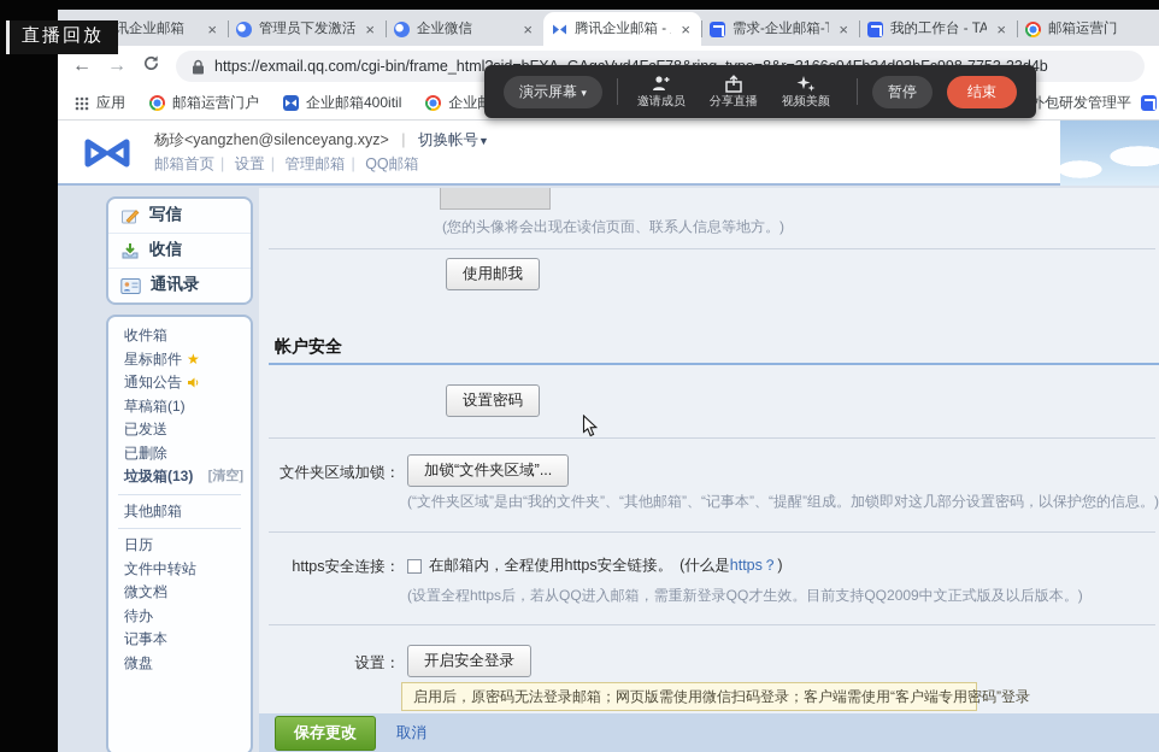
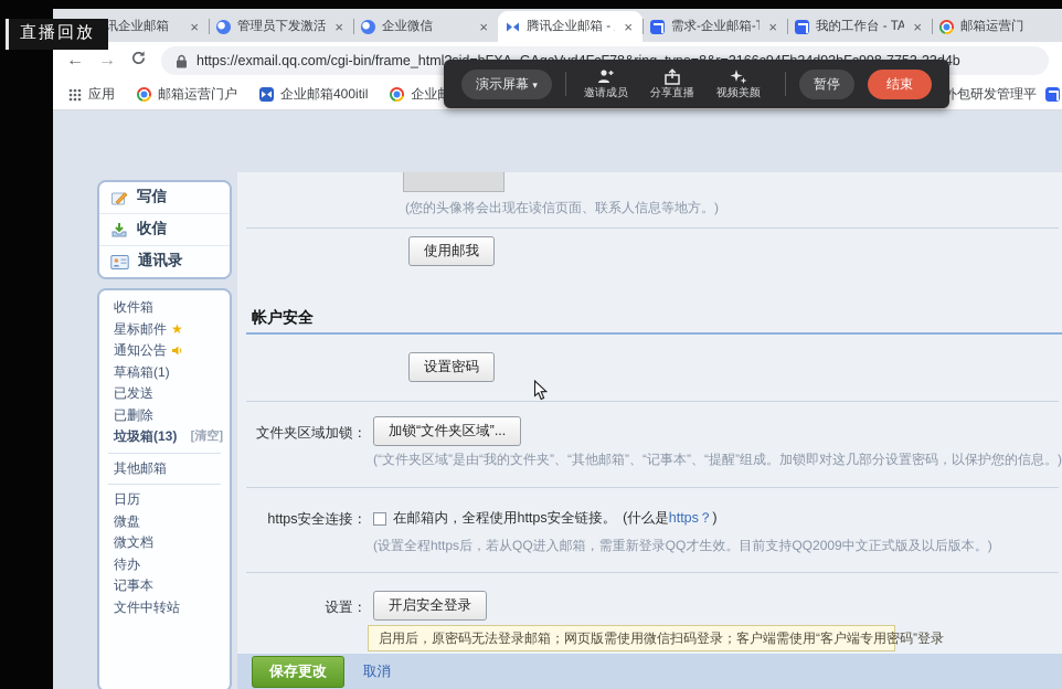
  直播回放
  讯企业邮箱
  ×
  管理员下发激活
  ×
  企业微信
  ×
  腾讯企业邮箱 -
  ×
  需求-企业邮箱-T
  ×
  我的工作台 - TA
  ×
  邮箱运营门
  ←
  →
  应用
  邮箱运营门户
  企业邮箱400itil
  外包研发管理平
- 杨珍<yangzhen@silenceyang.xyz> | 切换帐号▼
- 邮箱首页 | 设置 | 管理邮箱 | QQ邮箱
  写信
  收信
  通讯录
  收件箱
  星标邮件
  ★
  通知公告
  草稿箱(1)
  已发送
  已删除
  垃圾箱(13)
  [清空]
  其他邮箱
  日历
- 文件中转站
+ 微盘
  微文档
  待办
  记事本
- 微盘
+ 文件中转站
  (您的头像将会出现在读信页面、联系人信息等地方。)
  使用邮我
  帐户安全
  设置密码
  文件夹区域加锁：
  加锁“文件夹区域”...
  (“文件夹区域”是由“我的文件夹”、“其他邮箱”、“记事本”、“提醒”组成。加锁即对这几部分设置密码，以保护您的信息。)
  https安全连接：
  在邮箱内，全程使用https安全链接。
  (什么是https？)
  (设置全程https后，若从QQ进入邮箱，需重新登录QQ才生效。目前支持QQ2009中文正式版及以后版本。)
  设置：
  开启安全登录
  启用后，原密码无法登录邮箱；网页版需使用微信扫码登录；客户端需使用“客户端专用密码”登录
  保存更改
  取消
  演示屏幕 ▾
  邀请成员
  分享直播
  视频美颜
  暂停
  结束
